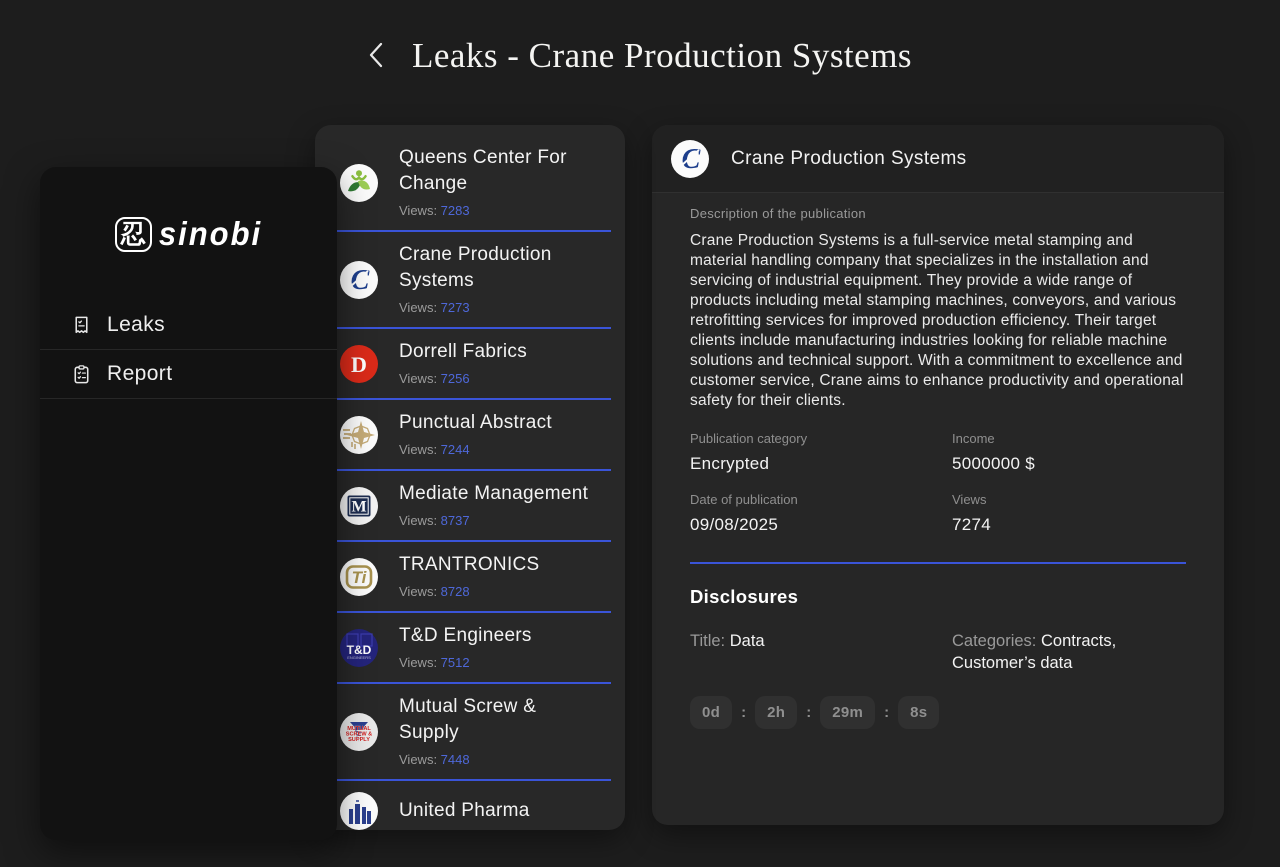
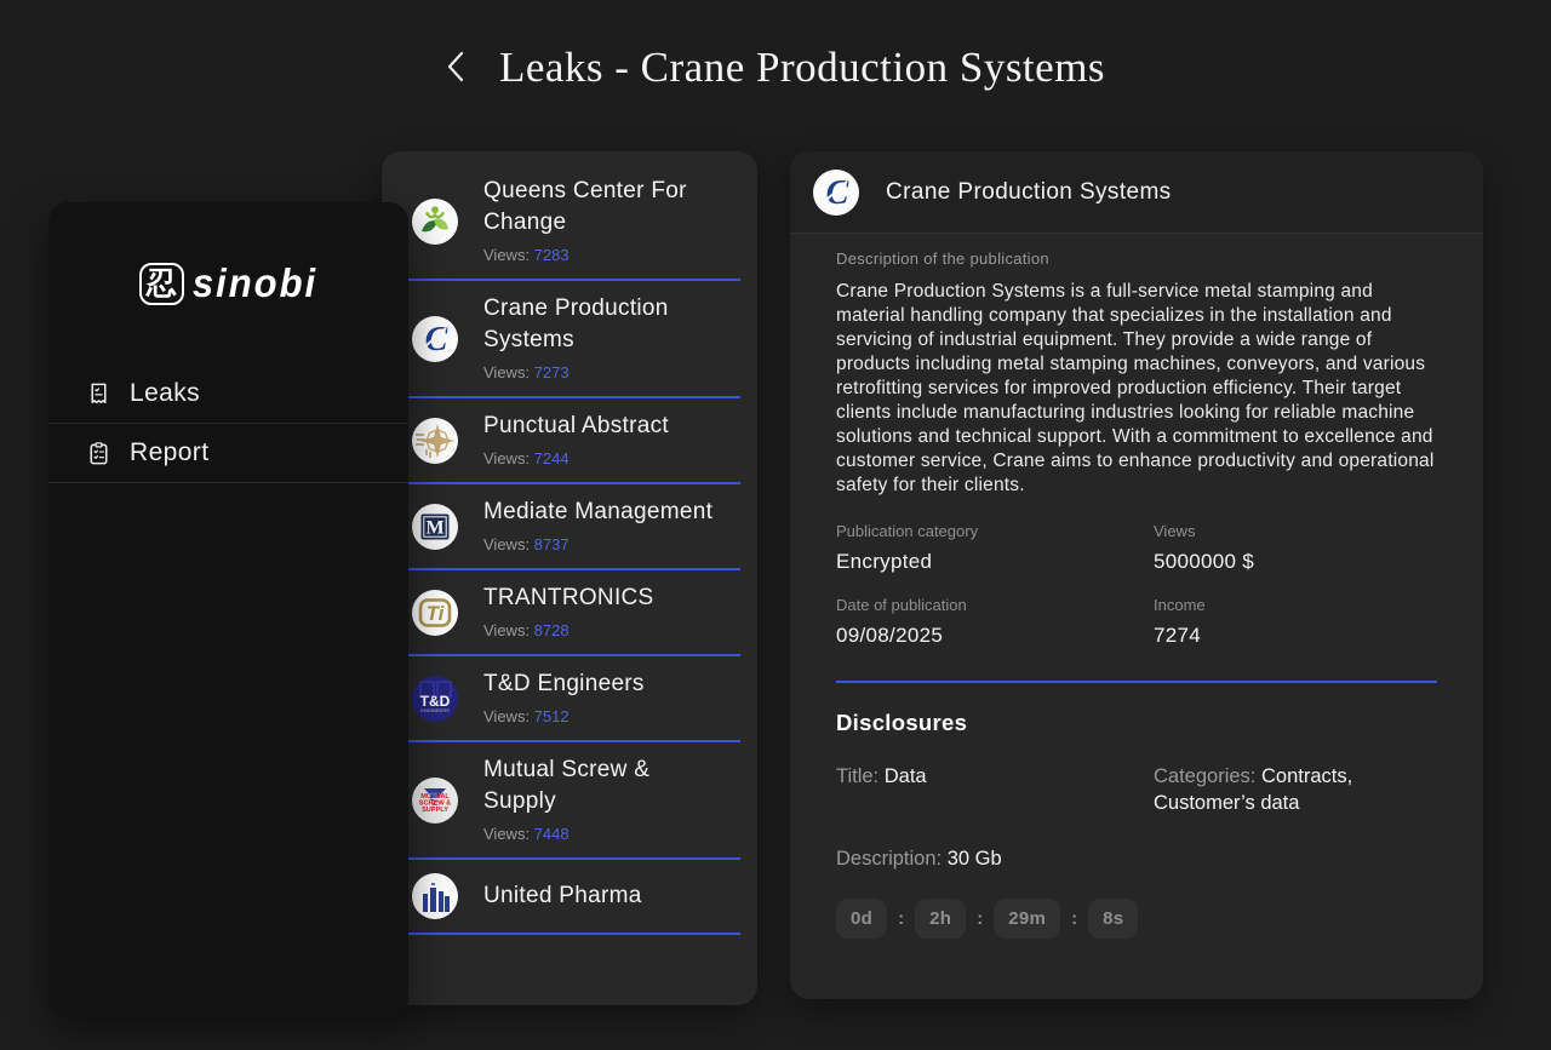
  Leaks - Crane Production Systems
  忍
  sinobi
  Leaks
  Report
  Queens Center For Change
  Views: 7283
  C
  Crane Production Systems
  Views: 7273
- D
- Dorrell Fabrics
- Views: 7256
  Punctual Abstract
  Views: 7244
  M
  Mediate Management
  Views: 8737
  Ti
  TRANTRONICS
  Views: 8728
  T&D
  T&D Engineers
  Views: 7512
  Mutual Screw & Supply
  Views: 7448
  United Pharma
  C
  Crane Production Systems
  Description of the publication
  Crane Production Systems is a full-service metal stamping and material handling company that specializes in the installation and servicing of industrial equipment. They provide a wide range of products including metal stamping machines, conveyors, and various retrofitting services for improved production efficiency. Their target clients include manufacturing industries looking for reliable machine solutions and technical support. With a commitment to excellence and customer service, Crane aims to enhance productivity and operational safety for their clients.
  Publication category
  Encrypted
- Income
+ Views
  5000000 $
  Date of publication
  09/08/2025
- Views
+ Income
  7274
  Disclosures
  Title: Data
  Categories: Contracts, Customer’s data
+ Description: 30 Gb
  0d
  :
  2h
  :
  29m
  :
  8s
